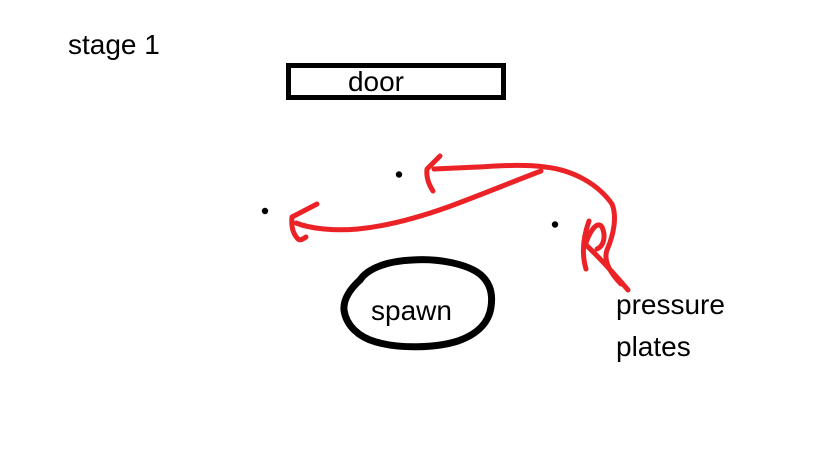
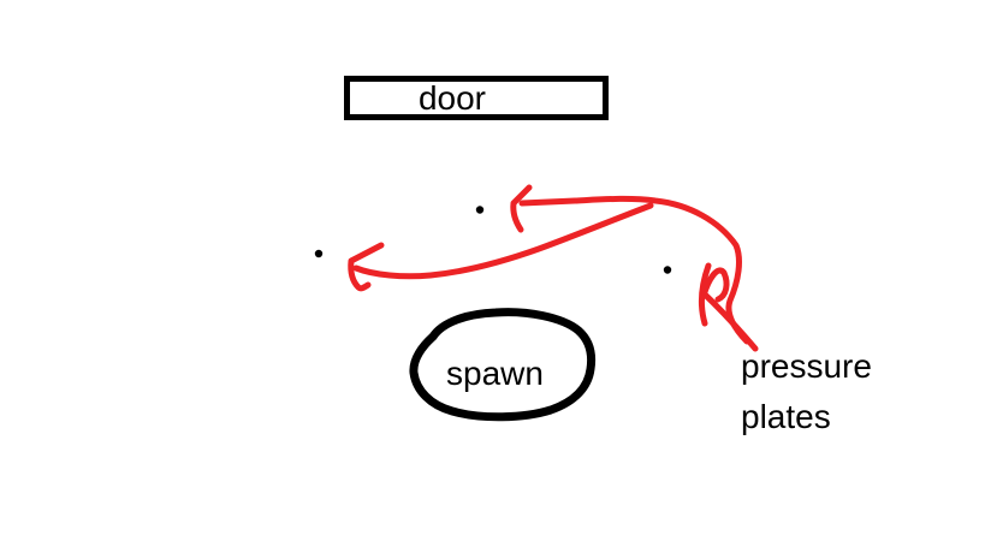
- stage 1
  door
  spawn
  pressure
  plates
